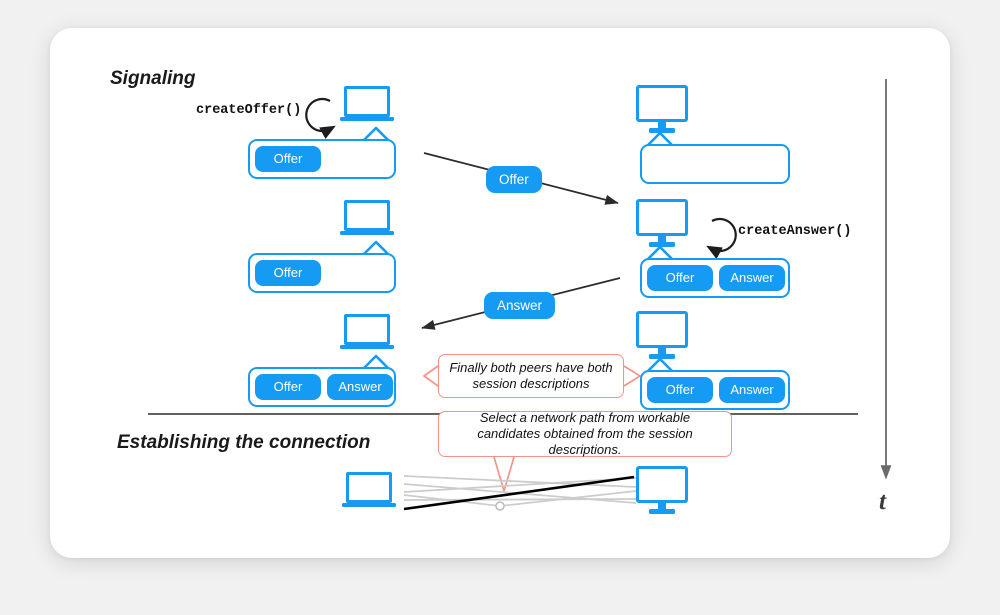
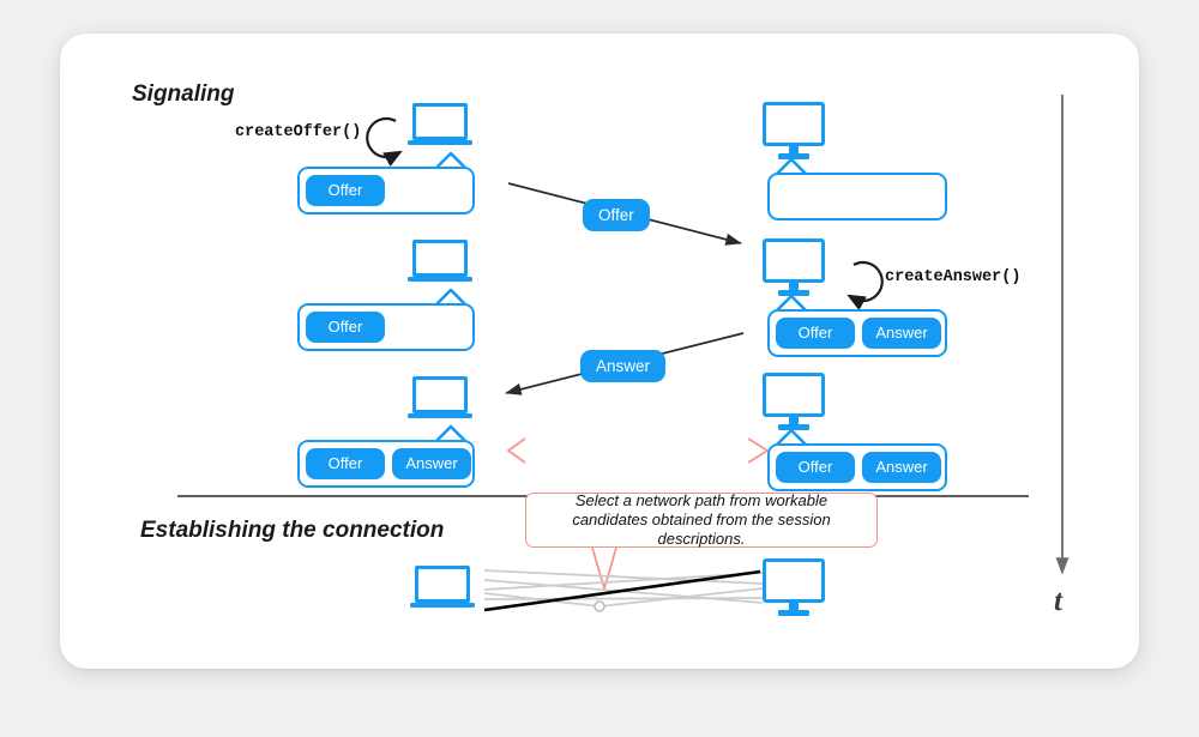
  Signaling
  Establishing the connection
  createOffer()
  createAnswer()
  t
  Offer
  Offer
  Offer
  Answer
  Offer
  Answer
  Offer
  Answer
  Offer
  Answer
- Finally both peers have both session descriptions
  Select a network path from workable candidates obtained from the session descriptions.
